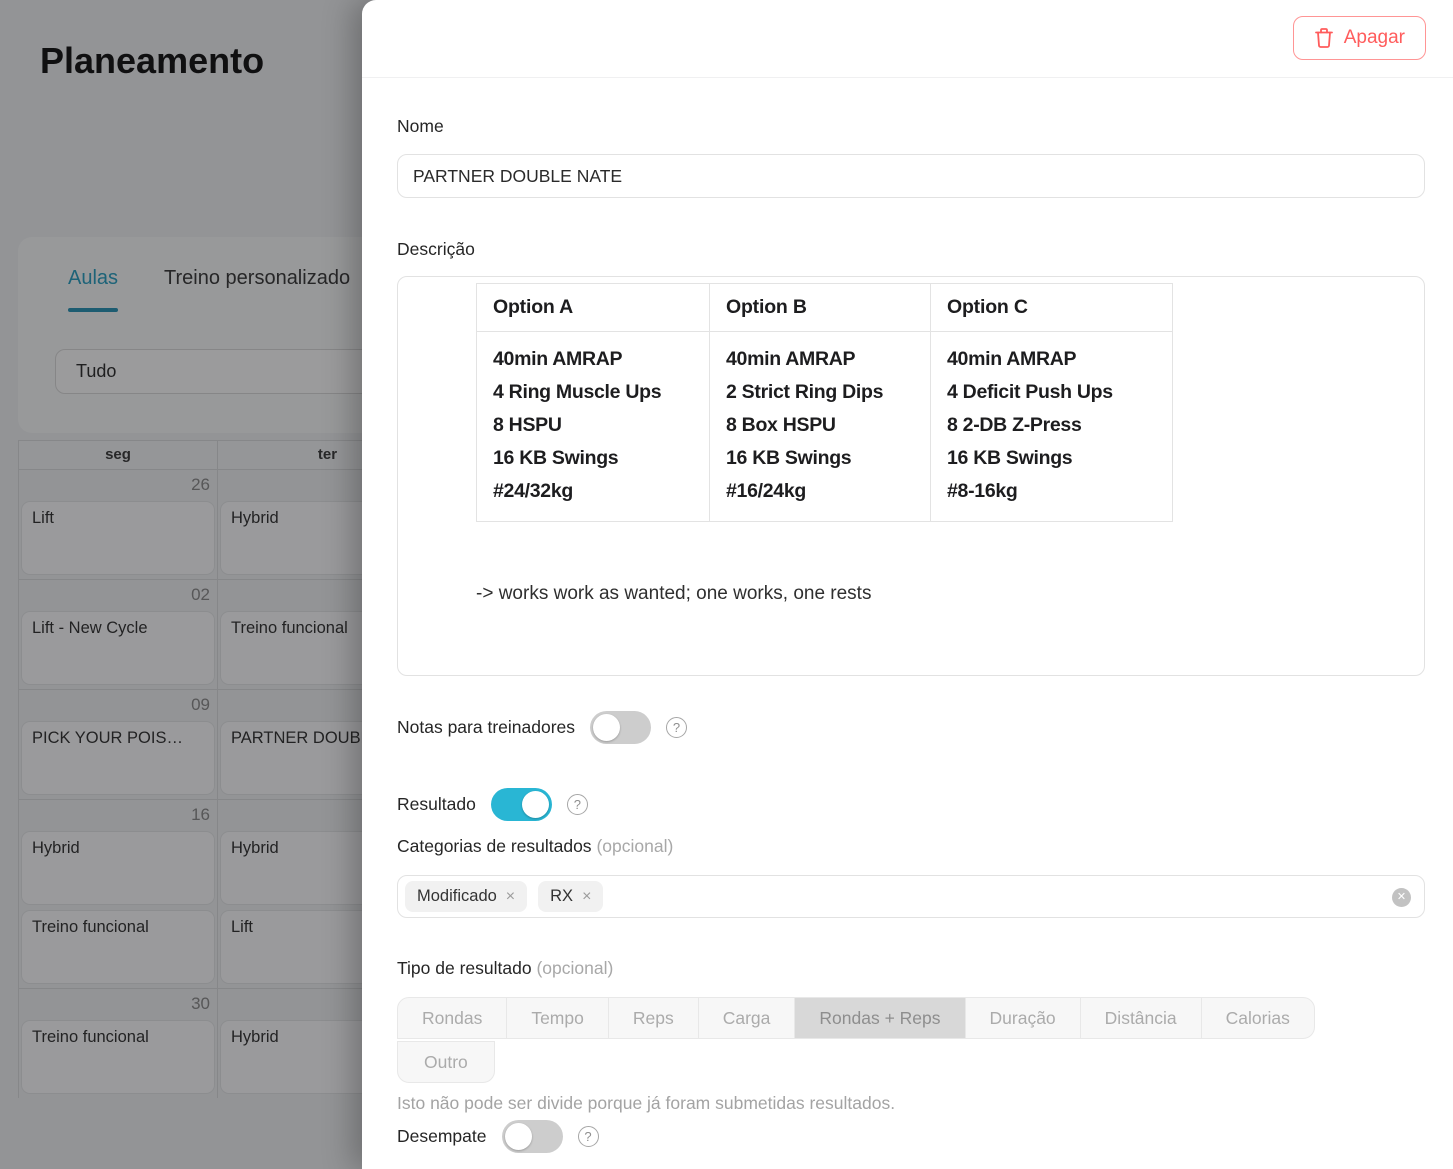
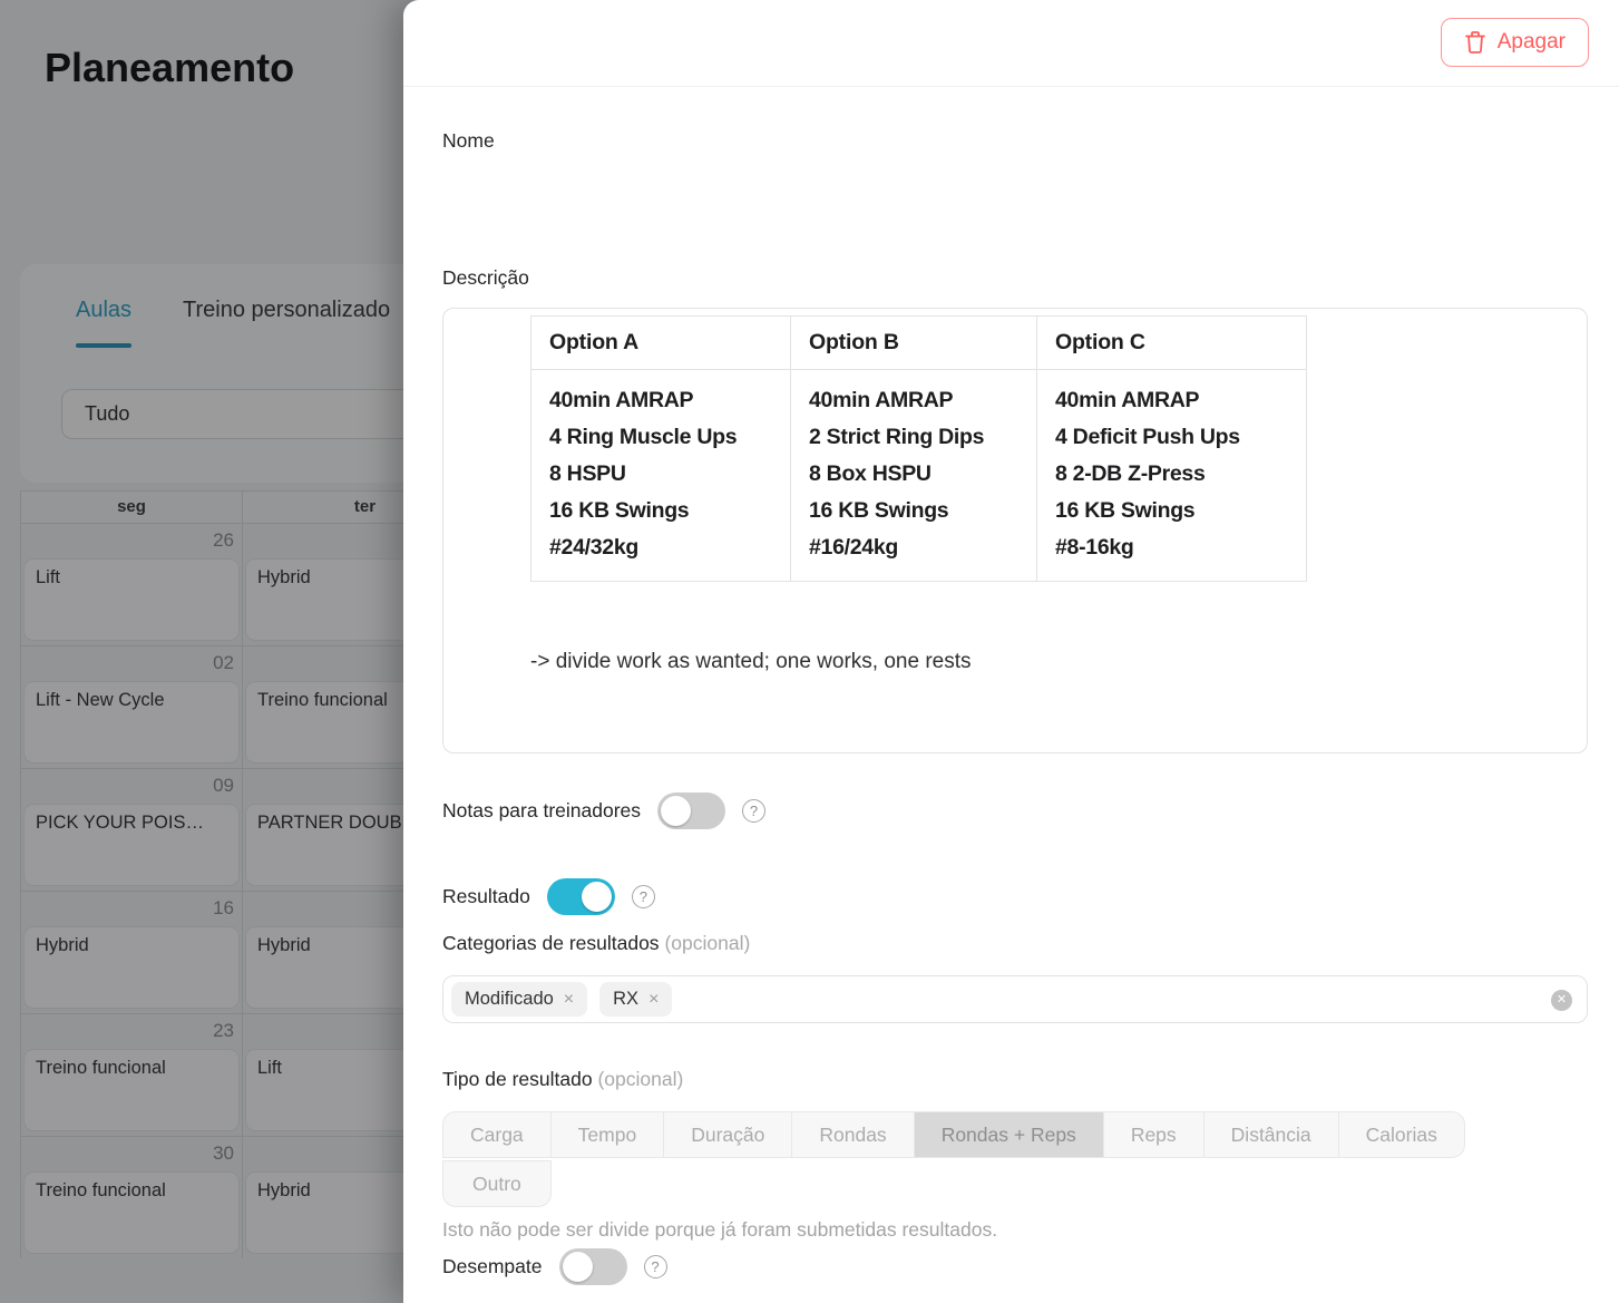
  Planeamento
  Aulas
  Treino personalizado
  Tudo
  seg
  ter
  26
  Lift
  Hybrid
  02
  Lift - New Cycle
  Treino funcional
  09
  PICK YOUR POIS…
  16
  Hybrid
  Hybrid
+ 23
  Treino funcional
  Lift
  30
  Treino funcional
  Hybrid
  Apagar
  Nome
- PARTNER DOUBLE NATE
  Descrição
  Option A	Option B	Option C
  40min AMRAP4 Ring Muscle Ups8 HSPU16 KB Swings#24/32kg	40min AMRAP2 Strict Ring Dips8 Box HSPU16 KB Swings#16/24kg	40min AMRAP4 Deficit Push Ups8 2-DB Z-Press16 KB Swings#8-16kg
- -> works work as wanted; one works, one rests
+ -> divide work as wanted; one works, one rests
  Notas para treinadores
  ?
  Resultado
  ?
  Categorias de resultados (opcional)
  Modificado
  ×
  RX
  ×
  ✕
  Tipo de resultado (opcional)
- Rondas
+ Carga
  Tempo
- Reps
+ Duração
- Carga
+ Rondas
  Rondas + Reps
- Duração
+ Reps
  Distância
  Calorias
  Outro
  Isto não pode ser divide porque já foram submetidas resultados.
  Desempate
  ?
